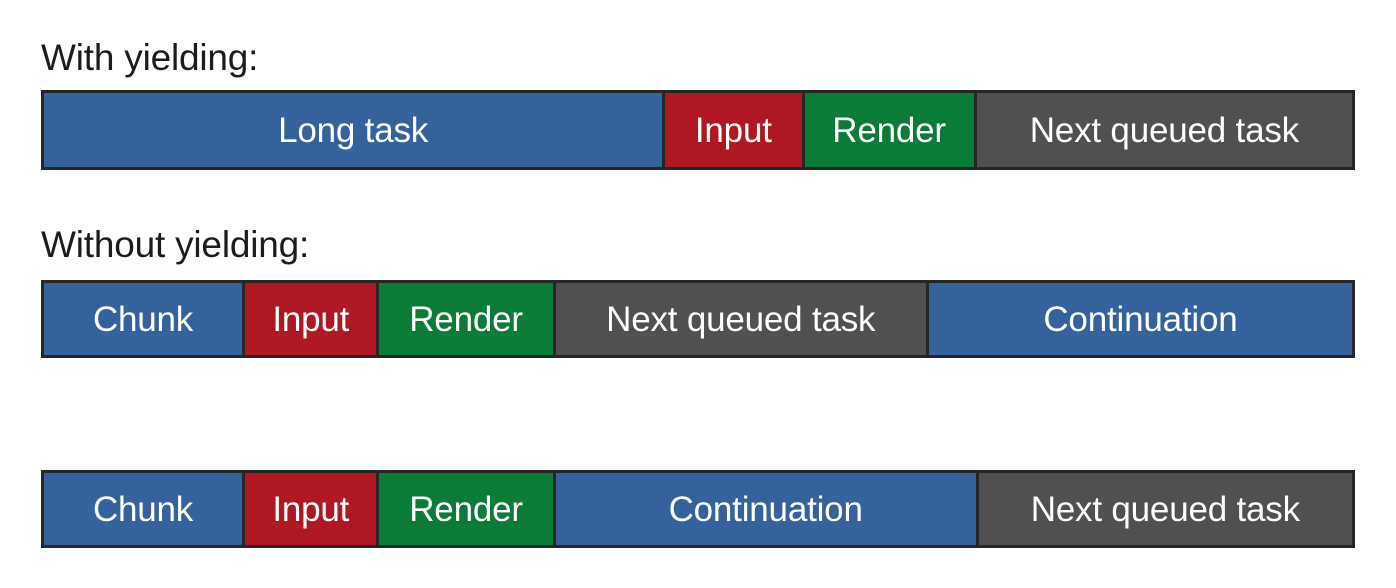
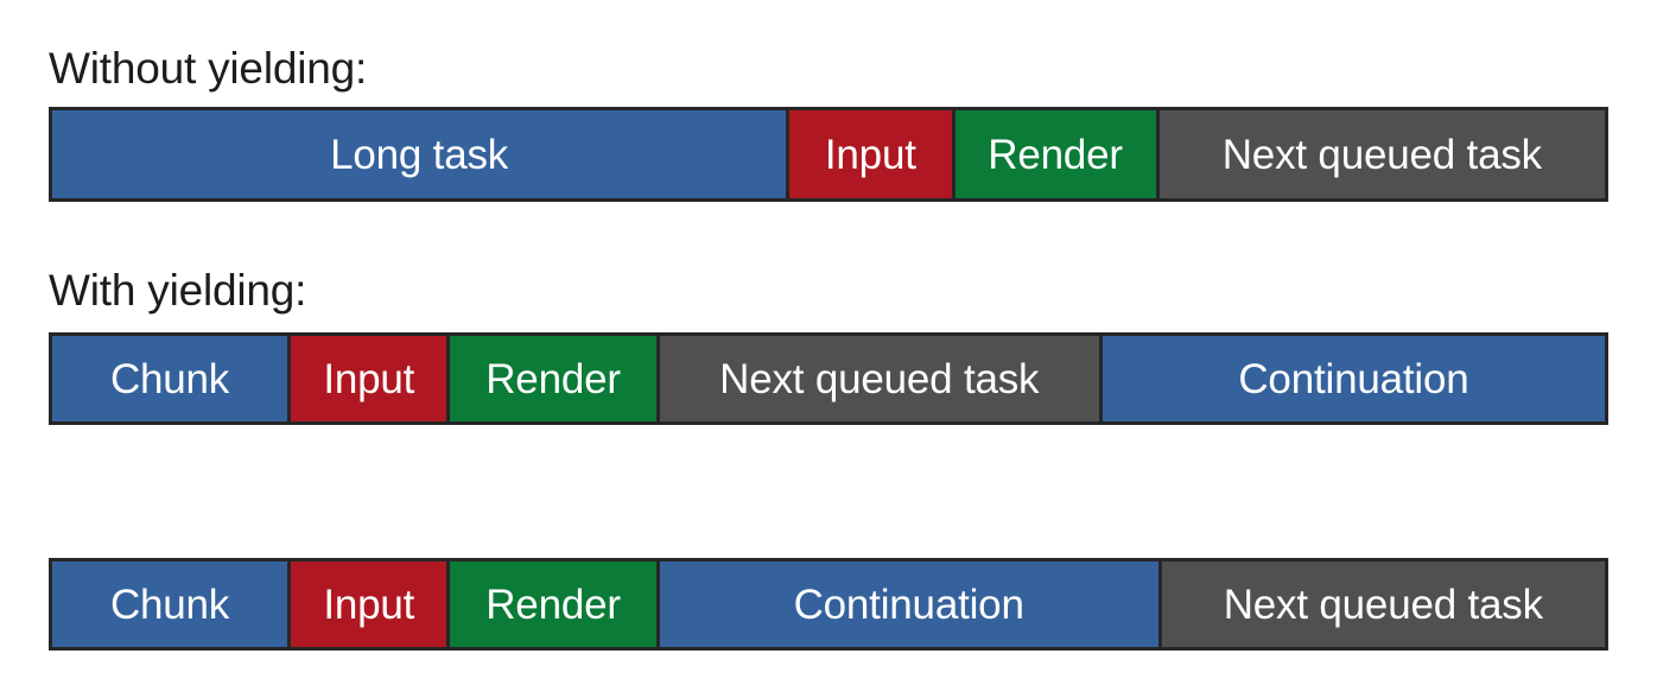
- With yielding:
+ Without yielding:
  Long task
  Input
  Render
  Next queued task
- Without yielding:
+ With yielding:
  Chunk
  Input
  Render
  Next queued task
  Continuation
  Chunk
  Input
  Render
  Continuation
  Next queued task
